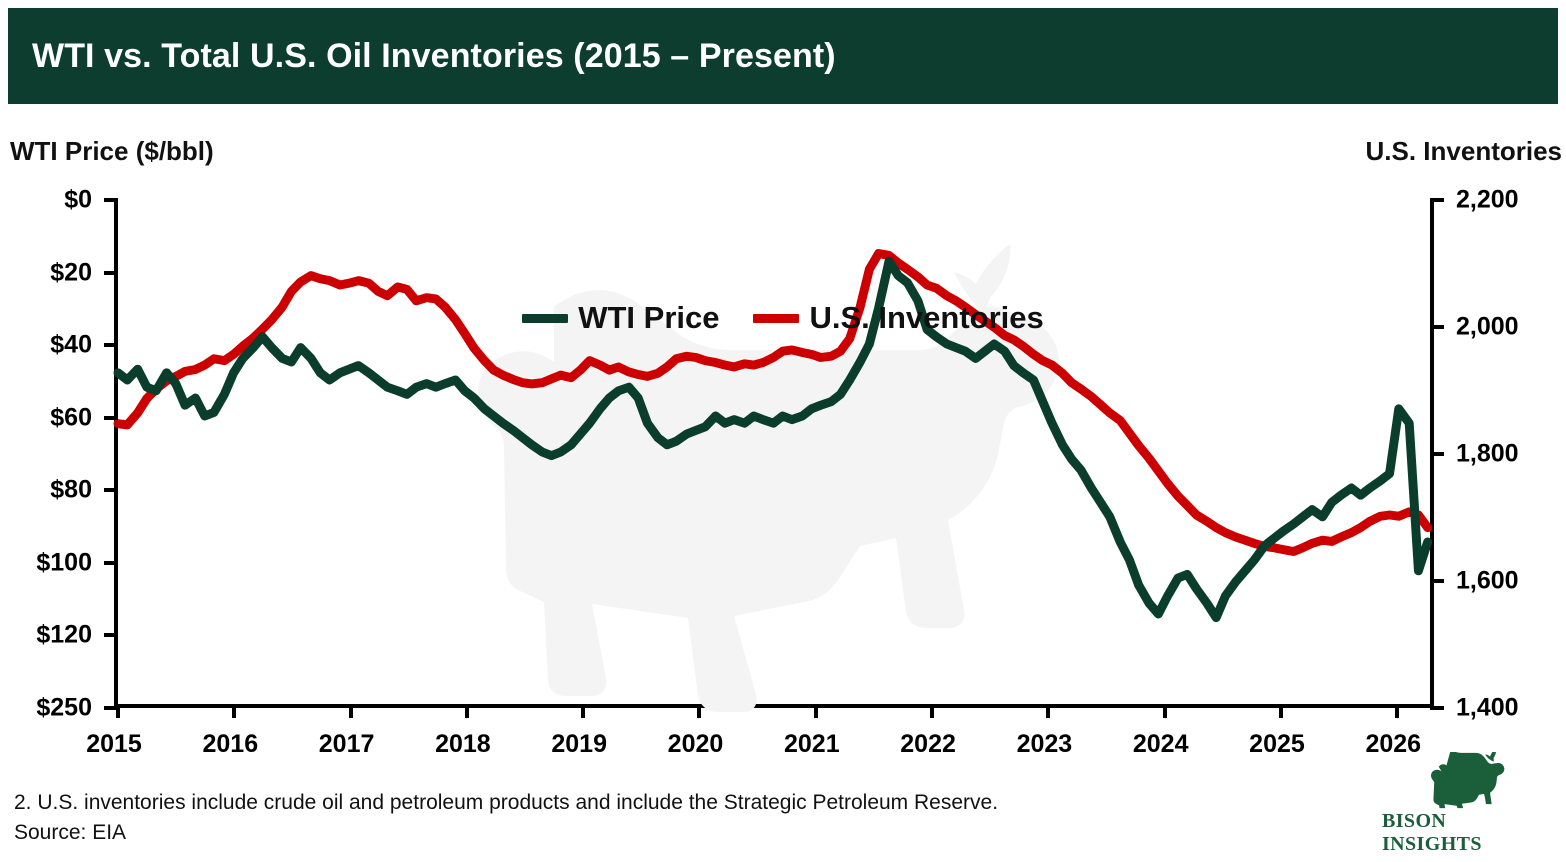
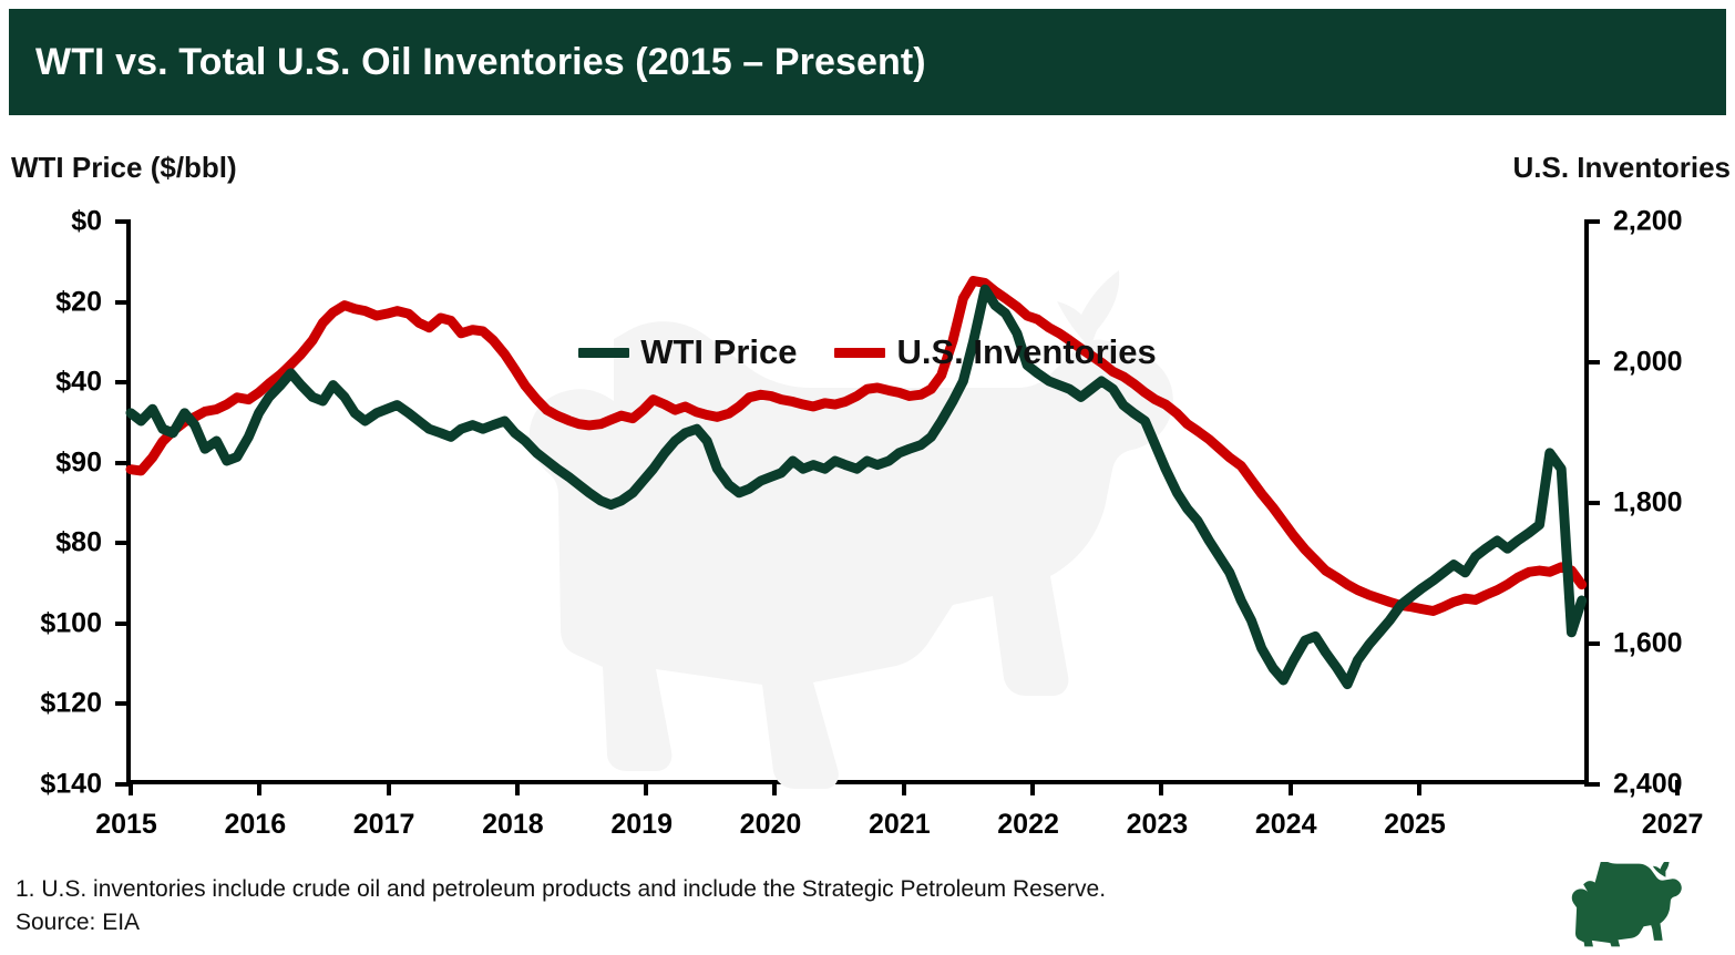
  WTI vs. Total U.S. Oil Inventories (2015 – Present)
  WTI Price ($/bbl)
  U.S. Inventories
  $0
  $20
  $40
- $60
+ $90
  $80
  $100
  $120
- $250
+ $140
  2,200
  2,000
  1,800
  1,600
- 1,400
+ 2,400
  2015
  2016
  2017
  2018
  2019
  2020
  2021
  2022
  2023
  2024
  2025
- 2026
+ 2027
  WTI Price
  U.S. Inventories
- 2. U.S. inventories include crude oil and petroleum products and include the Strategic Petroleum Reserve.
+ 1. U.S. inventories include crude oil and petroleum products and include the Strategic Petroleum Reserve.
  Source: EIA
- BISON INSIGHTS
